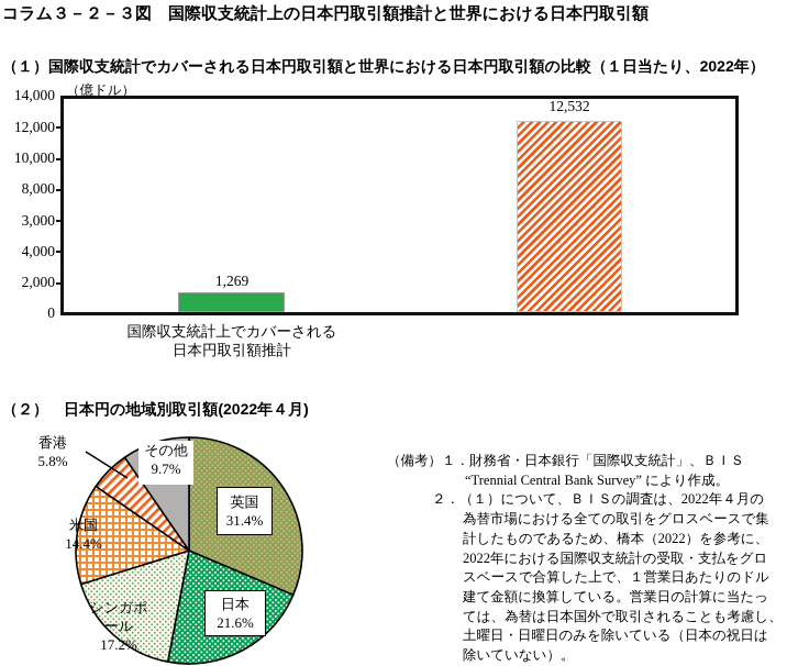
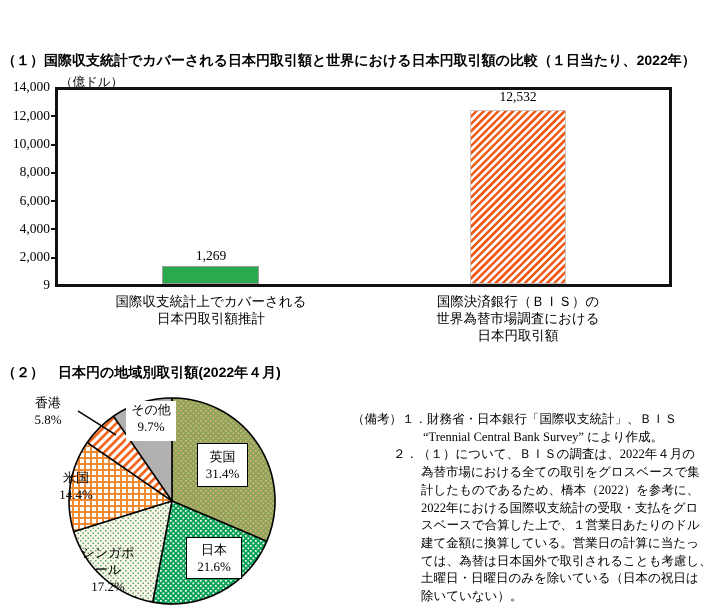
- コラム３－２－３図 国際収支統計上の日本円取引額推計と世界における日本円取引額
  （１）国際収支統計でカバーされる日本円取引額と世界における日本円取引額の比較（１日当たり、2022年）
  （億ドル）
  14,000
  12,000
  10,000
  8,000
- 3,000
+ 6,000
  4,000
  2,000
- 0
+ 9
  1,269
  12,532
  国際収支統計上でカバーされる
  日本円取引額推計
+ 国際決済銀行（ＢＩＳ）の
+ 世界為替市場調査における
+ 日本円取引額
  （２） 日本円の地域別取引額(2022年４月)
  香港
  5.8%
  その他
  9.7%
  英国
  31.4%
  米国
  14.4%
  日本
  21.6%
  シンガポール
  17.2%
  （備考）１．財務省・日本銀行「国際収支統計」、ＢＩＳ
  “Trennial Central Bank Survey” により作成。
  ２．（１）について、ＢＩＳの調査は、2022年４月の
  為替市場における全ての取引をグロスベースで集
  計したものであるため、橋本（2022）を参考に、
  2022年における国際収支統計の受取・支払をグロ
  スベースで合算した上で、１営業日あたりのドル
  建て金額に換算している。営業日の計算に当たっ
  ては、為替は日本国外で取引されることも考慮し、
  土曜日・日曜日のみを除いている（日本の祝日は
  除いていない）。
